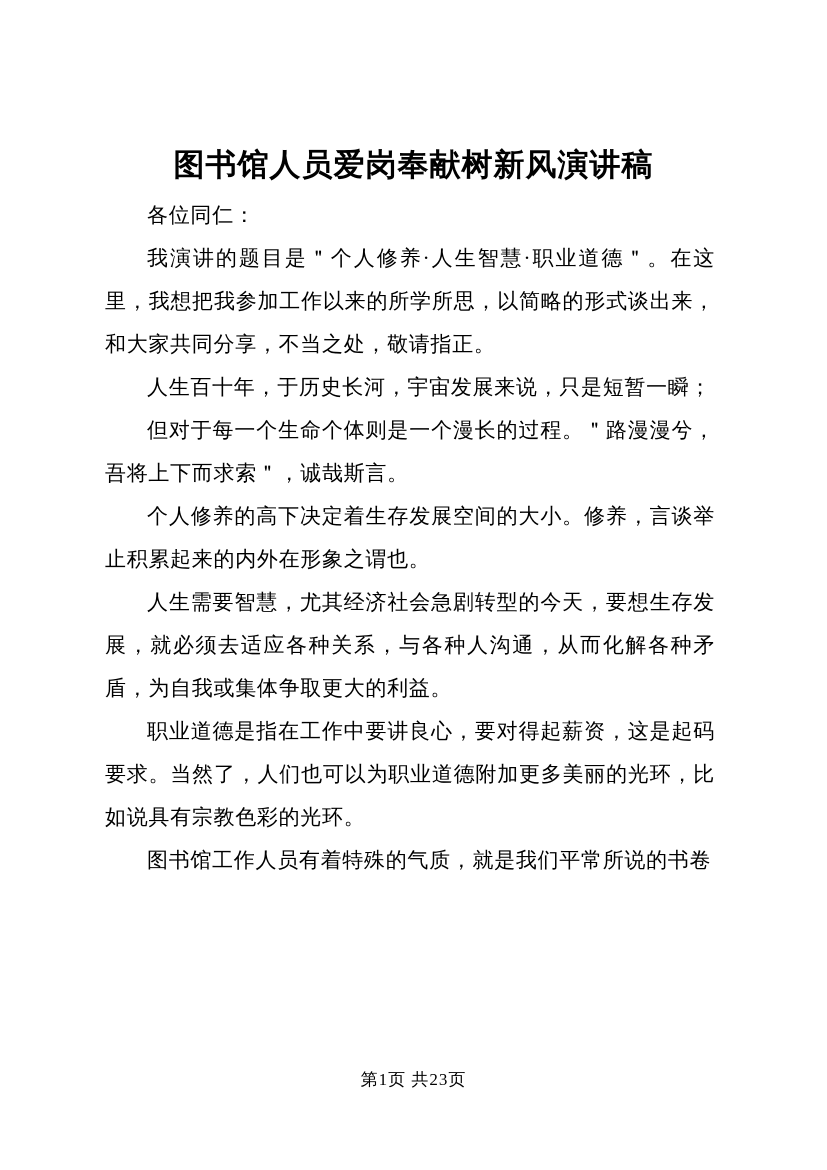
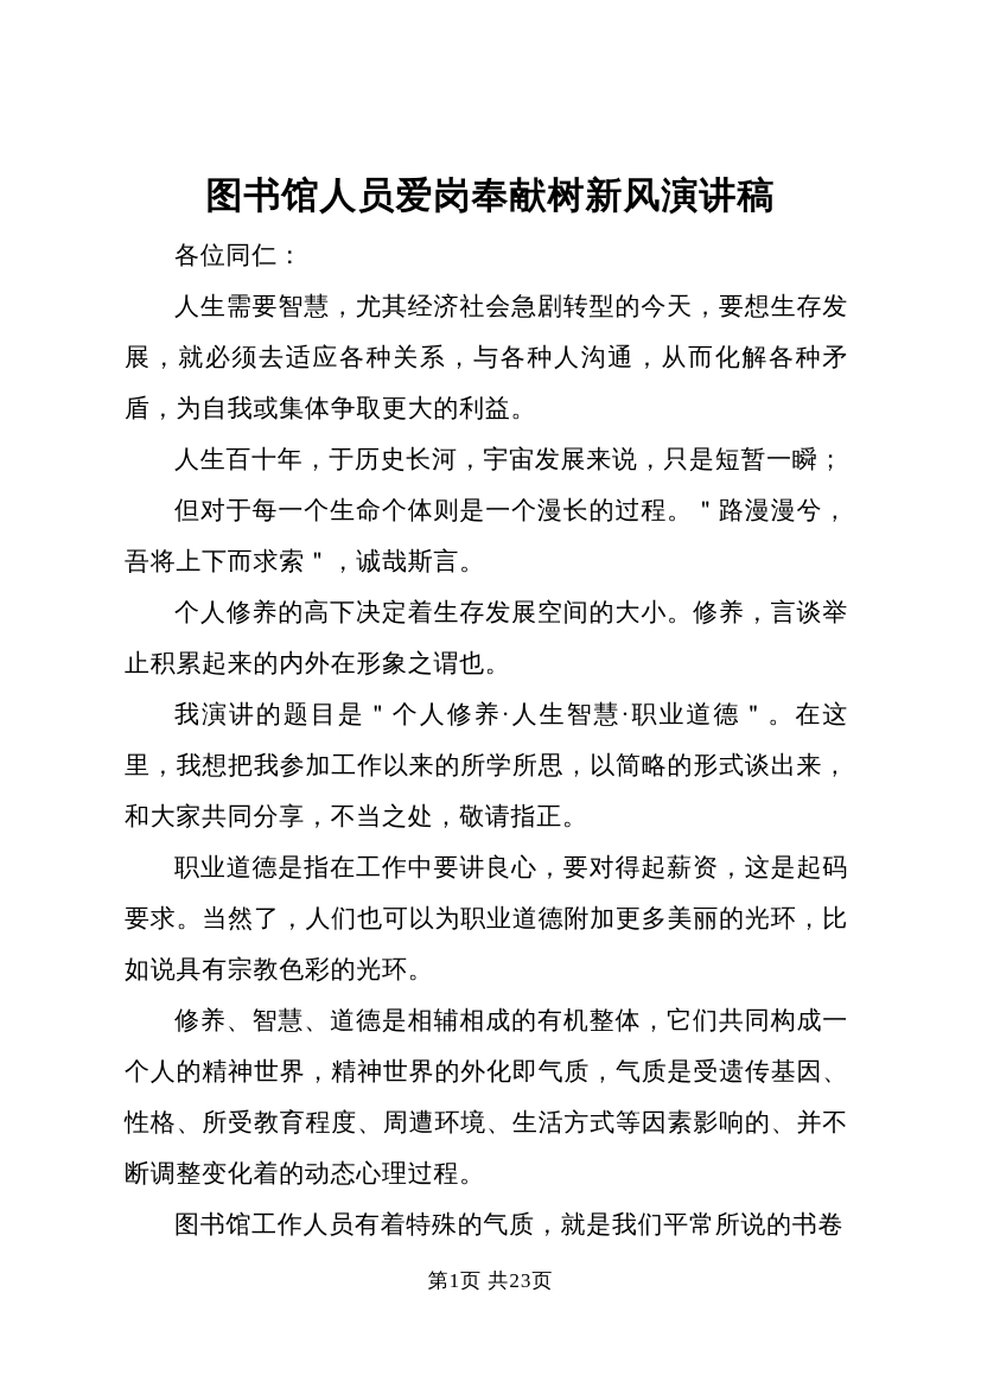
  图书馆人员爱岗奉献树新风演讲稿
  各位同仁：
- 我演讲的题目是＂个人修养·人生智慧·职业道德＂。在这里，我想把我参加工作以来的所学所思，以简略的形式谈出来，和大家共同分享，不当之处，敬请指正。
+ 人生需要智慧，尤其经济社会急剧转型的今天，要想生存发展，就必须去适应各种关系，与各种人沟通，从而化解各种矛盾，为自我或集体争取更大的利益。
  人生百十年，于历史长河，宇宙发展来说，只是短暂一瞬；
  但对于每一个生命个体则是一个漫长的过程。＂路漫漫兮，吾将上下而求索＂，诚哉斯言。
  个人修养的高下决定着生存发展空间的大小。修养，言谈举止积累起来的内外在形象之谓也。
- 人生需要智慧，尤其经济社会急剧转型的今天，要想生存发展，就必须去适应各种关系，与各种人沟通，从而化解各种矛盾，为自我或集体争取更大的利益。
+ 我演讲的题目是＂个人修养·人生智慧·职业道德＂。在这里，我想把我参加工作以来的所学所思，以简略的形式谈出来，和大家共同分享，不当之处，敬请指正。
  职业道德是指在工作中要讲良心，要对得起薪资，这是起码要求。当然了，人们也可以为职业道德附加更多美丽的光环，比如说具有宗教色彩的光环。
+ 修养、智慧、道德是相辅相成的有机整体，它们共同构成一个人的精神世界，精神世界的外化即气质，气质是受遗传基因、性格、所受教育程度、周遭环境、生活方式等因素影响的、并不断调整变化着的动态心理过程。
  图书馆工作人员有着特殊的气质，就是我们平常所说的书卷
  第1页 共23页
